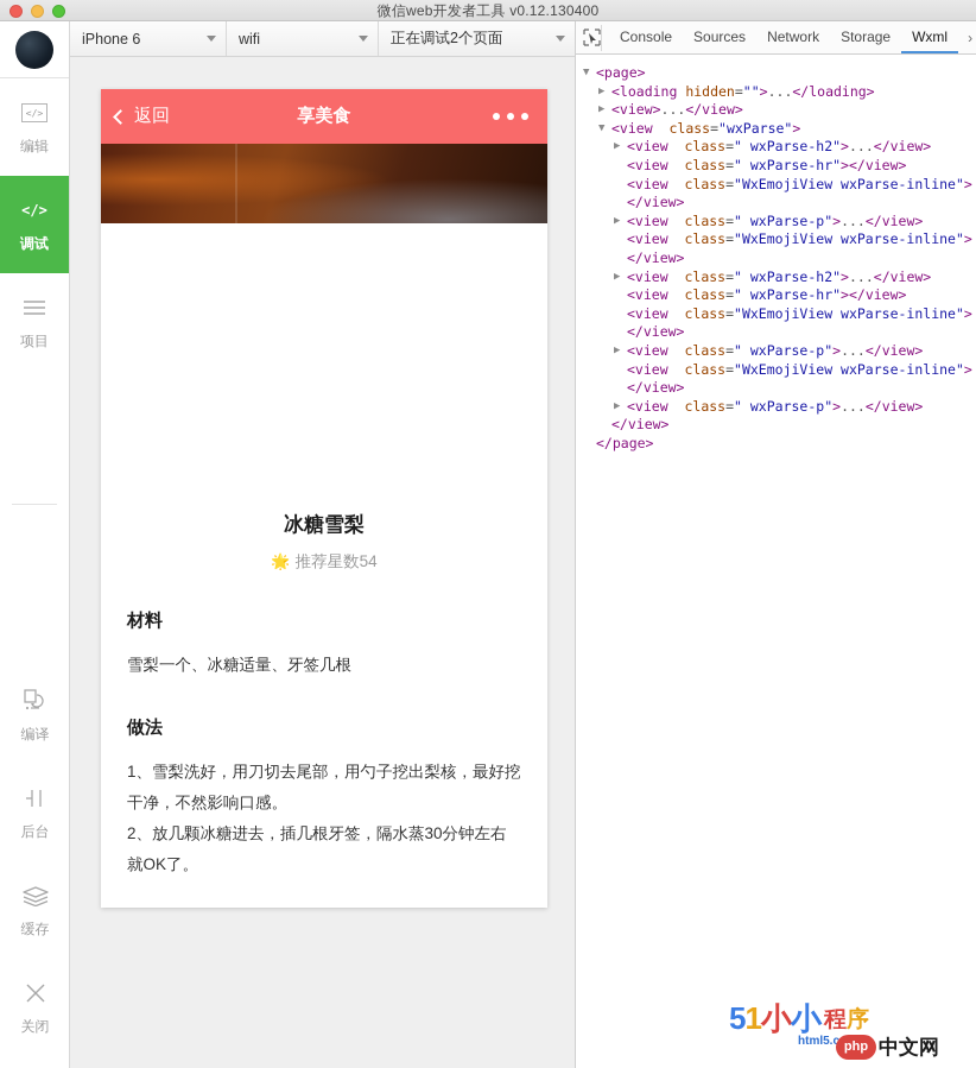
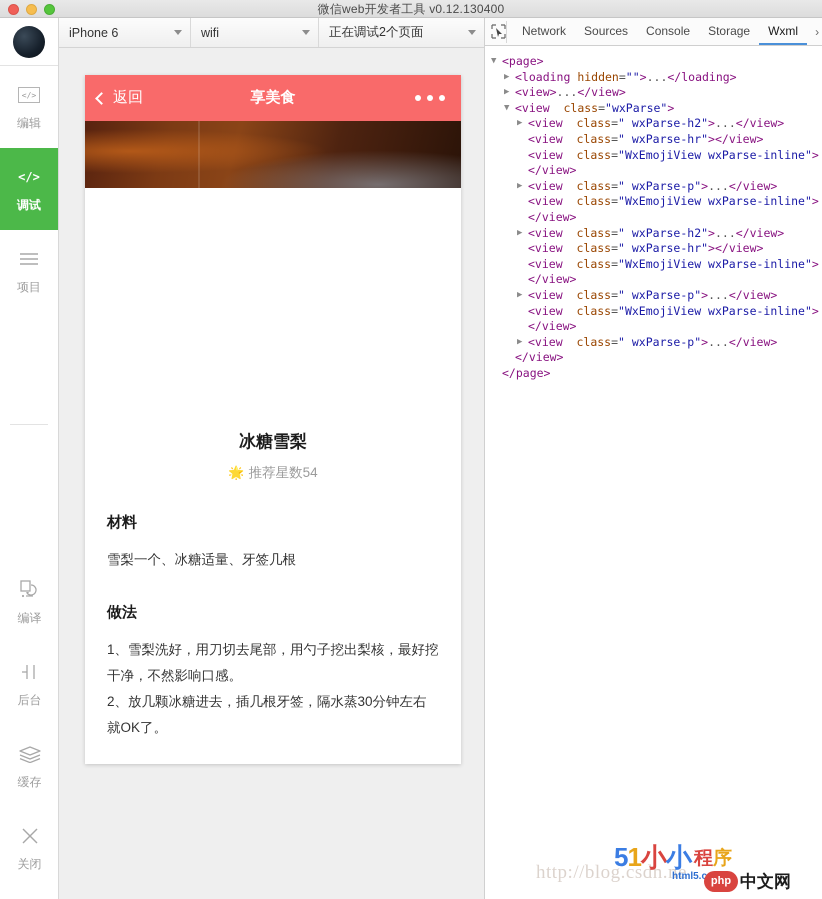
  微信web开发者工具 v0.12.130400
  </>
  编辑
  </>
  调试
  项目
  编译
  后台
  缓存
  关闭
  iPhone 6
  wifi
  正在调试2个页面
  返回
  享美食
  冰糖雪梨
  🌟 推荐星数54
  材料
  雪梨一个、冰糖适量、牙签几根
  做法
  1、雪梨洗好，用刀切去尾部，用勺子挖出梨核，最好挖干净，不然影响口感。
  2、放几颗冰糖进去，插几根牙签，隔水蒸30分钟左右就OK了。
- Console
+ Network
  Sources
- Network
+ Console
  Storage
  Wxml
  ›
  <page>
  <loading hidden="">...</loading>
  <view>...</view>
  <view class="wxParse">
  <view class=" wxParse-h2">...</view>
  <view class=" wxParse-hr"></view>
  <view class="WxEmojiView wxParse-inline">
  </view>
  <view class=" wxParse-p">...</view>
  <view class="WxEmojiView wxParse-inline">
  </view>
  <view class=" wxParse-h2">...</view>
  <view class=" wxParse-hr"></view>
  <view class="WxEmojiView wxParse-inline">
  </view>
  <view class=" wxParse-p">...</view>
  <view class="WxEmojiView wxParse-inline">
  </view>
  <view class=" wxParse-p">...</view>
  </view>
  </page>
+ http://blog.csdn.ne
  5
  1
  小
  小
  程序
  php
  中文网
